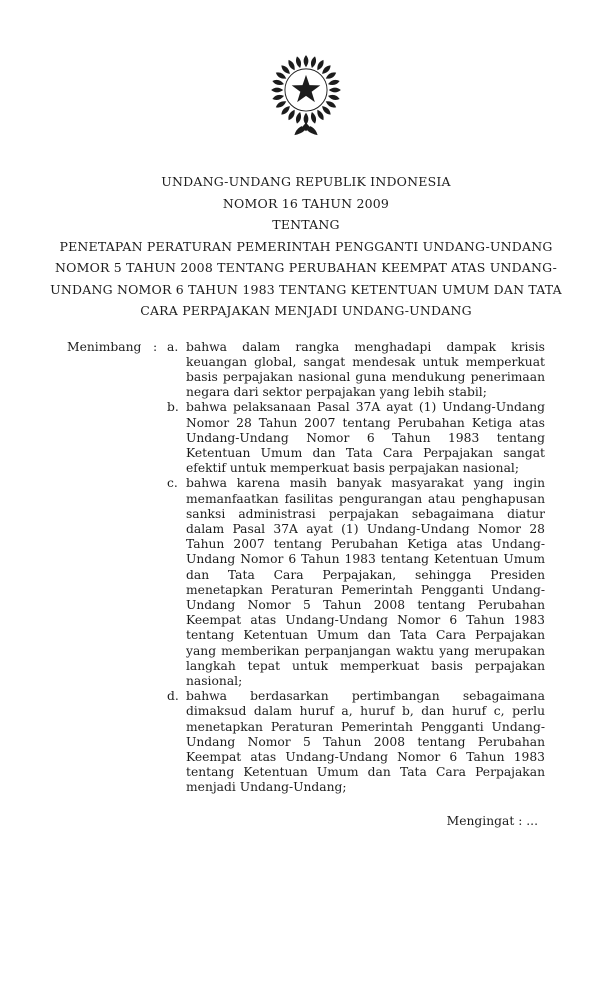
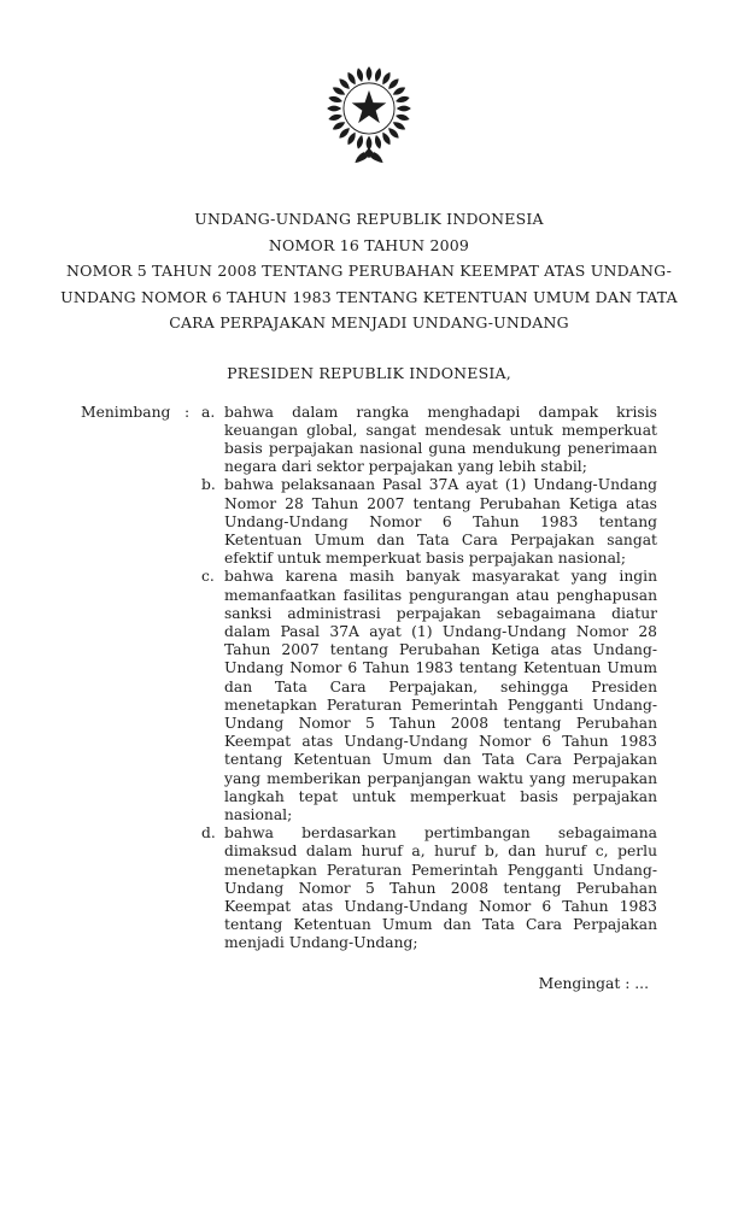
  UNDANG-UNDANG REPUBLIK INDONESIA
  NOMOR 16 TAHUN 2009
- TENTANG
- PENETAPAN PERATURAN PEMERINTAH PENGGANTI UNDANG-UNDANG
  NOMOR 5 TAHUN 2008 TENTANG PERUBAHAN KEEMPAT ATAS UNDANG-
  UNDANG NOMOR 6 TAHUN 1983 TENTANG KETENTUAN UMUM DAN TATA
  CARA PERPAJAKAN MENJADI UNDANG-UNDANG
+ PRESIDEN REPUBLIK INDONESIA,
  Menimbang
  :
  a.
  bahwa dalam rangka menghadapi dampak krisis keuangan global, sangat mendesak untuk memperkuat basis perpajakan nasional guna mendukung penerimaan negara dari sektor perpajakan yang lebih stabil;
  b.
  bahwa pelaksanaan Pasal 37A ayat (1) Undang-Undang Nomor 28 Tahun 2007 tentang Perubahan Ketiga atas Undang-Undang Nomor 6 Tahun 1983 tentang Ketentuan Umum dan Tata Cara Perpajakan sangat efektif untuk memperkuat basis perpajakan nasional;
  c.
  bahwa karena masih banyak masyarakat yang ingin memanfaatkan fasilitas pengurangan atau penghapusan sanksi administrasi perpajakan sebagaimana diatur dalam Pasal 37A ayat (1) Undang-Undang Nomor 28 Tahun 2007 tentang Perubahan Ketiga atas Undang-Undang Nomor 6 Tahun 1983 tentang Ketentuan Umum dan Tata Cara Perpajakan, sehingga Presiden menetapkan Peraturan Pemerintah Pengganti Undang-Undang Nomor 5 Tahun 2008 tentang Perubahan Keempat atas Undang-Undang Nomor 6 Tahun 1983 tentang Ketentuan Umum dan Tata Cara Perpajakan yang memberikan perpanjangan waktu yang merupakan langkah tepat untuk memperkuat basis perpajakan nasional;
  d.
  bahwa berdasarkan pertimbangan sebagaimana dimaksud dalam huruf a, huruf b, dan huruf c, perlu menetapkan Peraturan Pemerintah Pengganti Undang-Undang Nomor 5 Tahun 2008 tentang Perubahan Keempat atas Undang-Undang Nomor 6 Tahun 1983 tentang Ketentuan Umum dan Tata Cara Perpajakan menjadi Undang-Undang;
  Mengingat : ...
